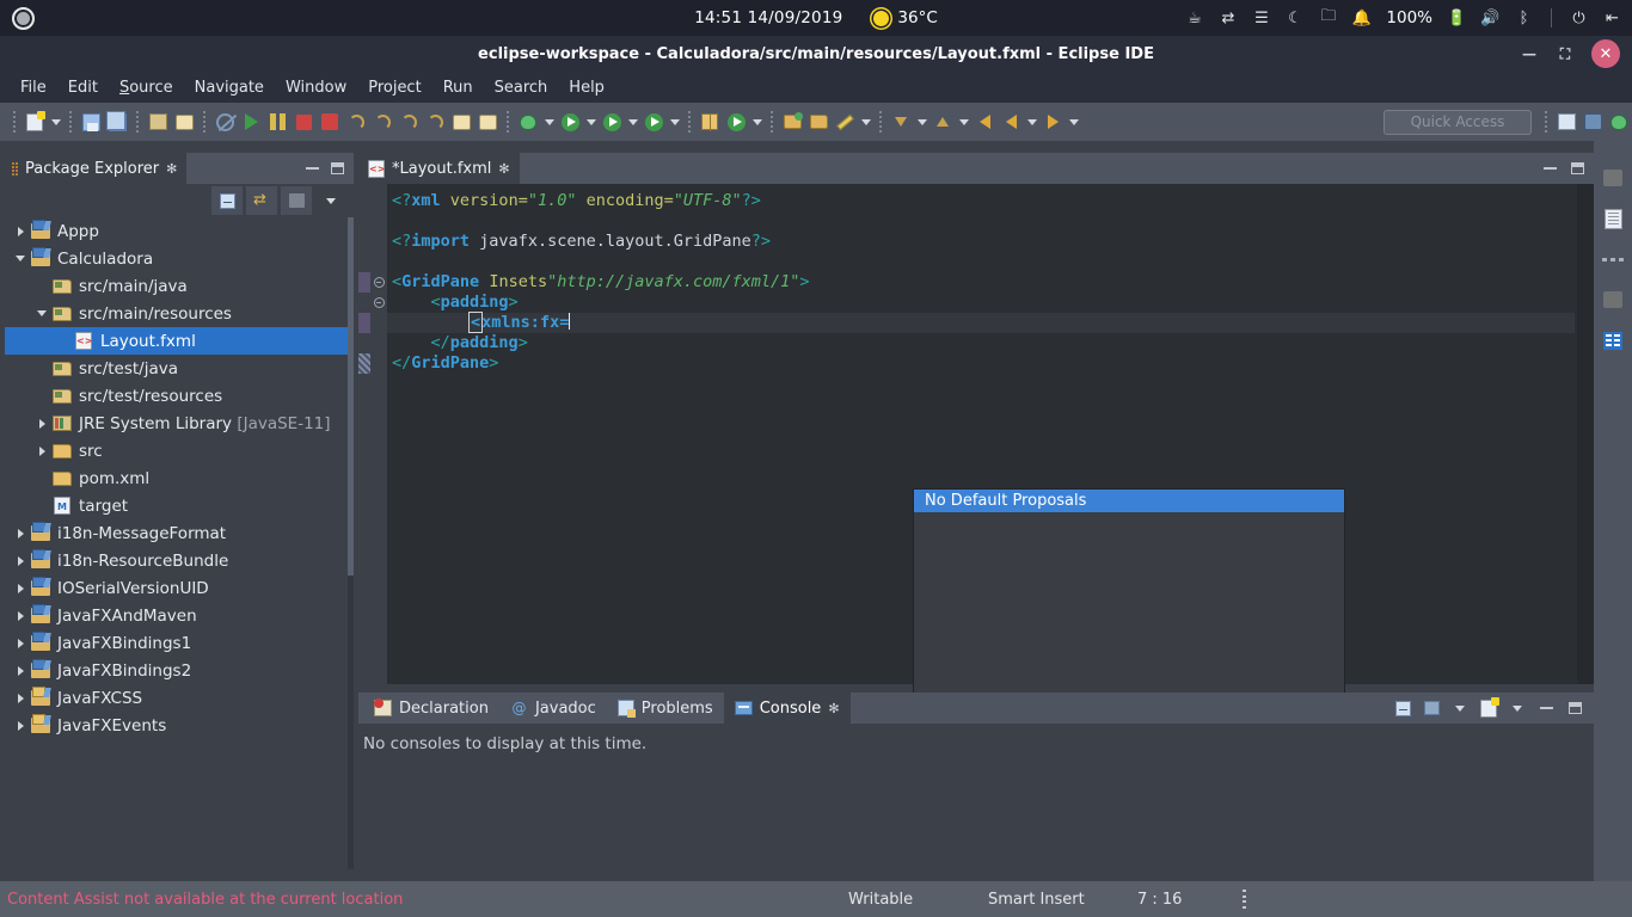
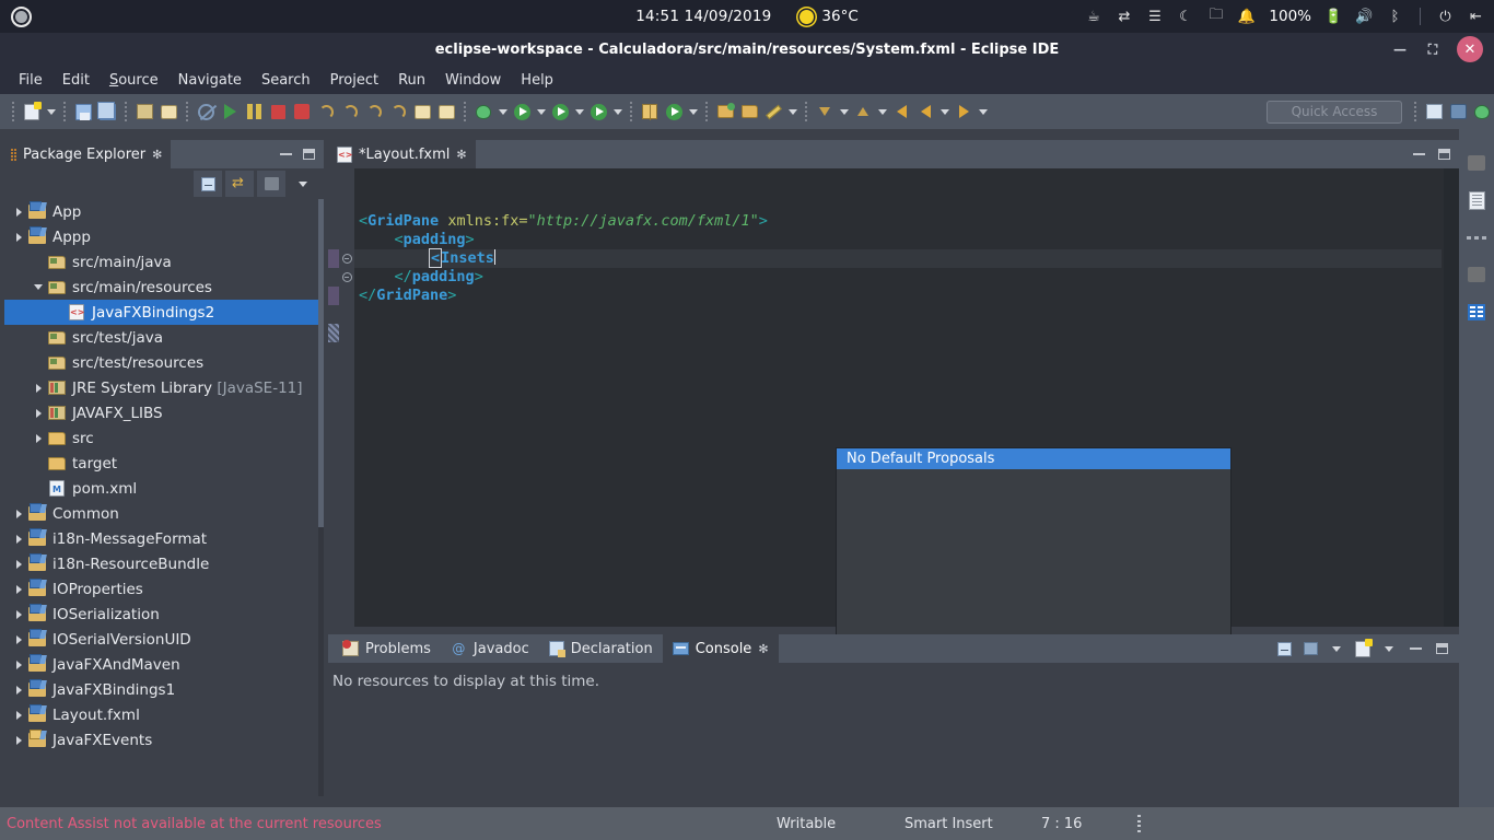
  14:51 14/09/2019
  36°C
  ☕
  ⇄
  ☰
  ☾
  🗀
  🔔
  100%
  🔋
  🔊
  ᛒ
  ⏻
  ⇤
- eclipse-workspace - Calculadora/src/main/resources/Layout.fxml - Eclipse IDE
+ eclipse-workspace - Calculadora/src/main/resources/System.fxml - Eclipse IDE
  —
  ⛶
  ✕
  File
  Edit
  Source
  Navigate
- Window
+ Search
  Project
  Run
- Search
+ Window
  Help
  Quick Access
  Package Explorer
  ✻
  ⇄
+ App
  Appp
- Calculadora
  src/main/java
  src/main/resources
  <>
- Layout.fxml
+ JavaFXBindings2
  src/test/java
  src/test/resources
  JRE System Library [JavaSE-11]
+ JAVAFX_LIBS
  src
- pom.xml
+ target
  M
- target
+ pom.xml
+ Common
  i18n-MessageFormat
  i18n-ResourceBundle
+ IOProperties
+ IOSerialization
  IOSerialVersionUID
  JavaFXAndMaven
  JavaFXBindings1
- JavaFXBindings2
+ Layout.fxml
- JavaFXCSS
  JavaFXEvents
  <>
  *Layout.fxml
  ✻
- <?xml version="1.0" encoding="UTF-8"?>
- <?import javafx.scene.layout.GridPane?>
- <GridPane Insets"http://javafx.com/fxml/1">
+ <GridPane xmlns:fx="http://javafx.com/fxml/1">
  <padding>
- <xmlns:fx=
+ <Insets
  </padding>
  </GridPane>
  No Default Proposals
- Declaration
+ Problems
  @
  Javadoc
- Problems
+ Declaration
  Console
  ✻
- No consoles to display at this time.
+ No resources to display at this time.
- Content Assist not available at the current location
+ Content Assist not available at the current resources
  Writable
  Smart Insert
  7 : 16
